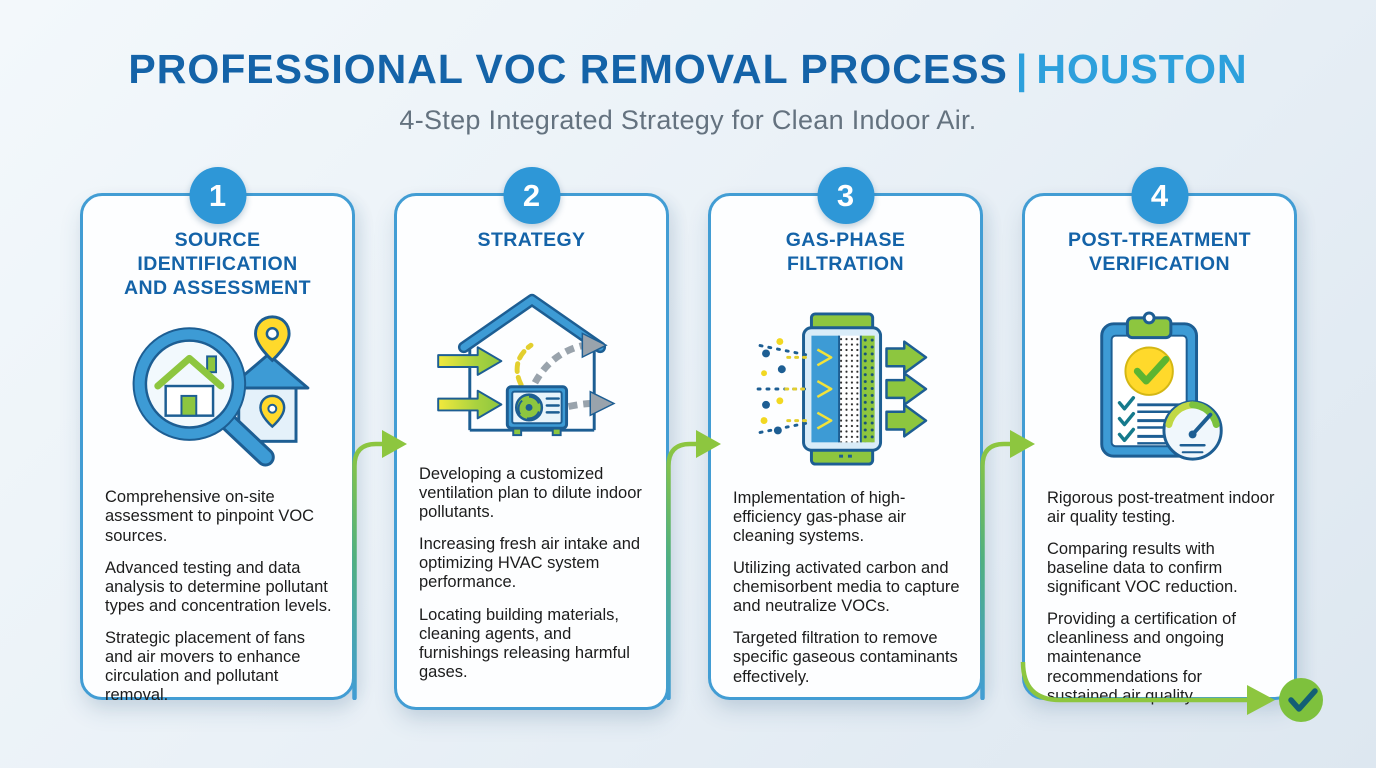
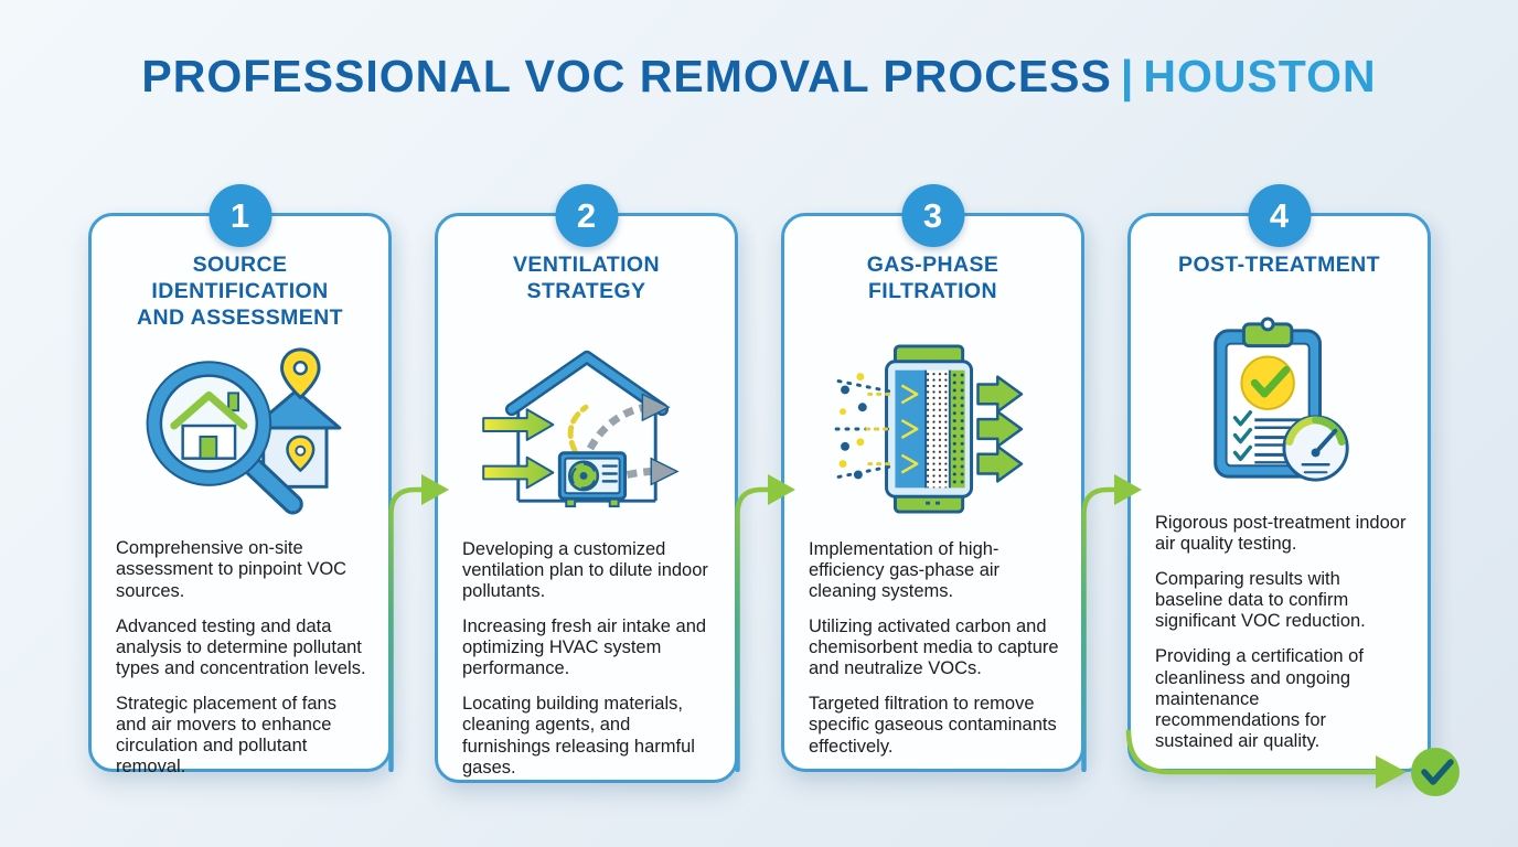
  PROFESSIONAL VOC REMOVAL PROCESS | HOUSTON
- 4-Step Integrated Strategy for Clean Indoor Air.
  1
  SOURCE
  IDENTIFICATION
  AND ASSESSMENT
  Comprehensive on-site assessment to pinpoint VOC sources.
  Advanced testing and data analysis to determine pollutant types and concentration levels.
  Strategic placement of fans and air movers to enhance circulation and pollutant removal.
  2
+ VENTILATION
  STRATEGY
  Developing a customized ventilation plan to dilute indoor pollutants.
  Increasing fresh air intake and optimizing HVAC system performance.
  Locating building materials, cleaning agents, and furnishings releasing harmful gases.
  3
  GAS-PHASE
  FILTRATION
  Implementation of high-efficiency gas-phase air cleaning systems.
  Utilizing activated carbon and chemisorbent media to capture and neutralize VOCs.
  Targeted filtration to remove specific gaseous contaminants effectively.
  4
  POST-TREATMENT
- VERIFICATION
  Rigorous post-treatment indoor air quality testing.
  Comparing results with baseline data to confirm significant VOC reduction.
  Providing a certification of cleanliness and ongoing maintenance recommendations for sustained air quality.
